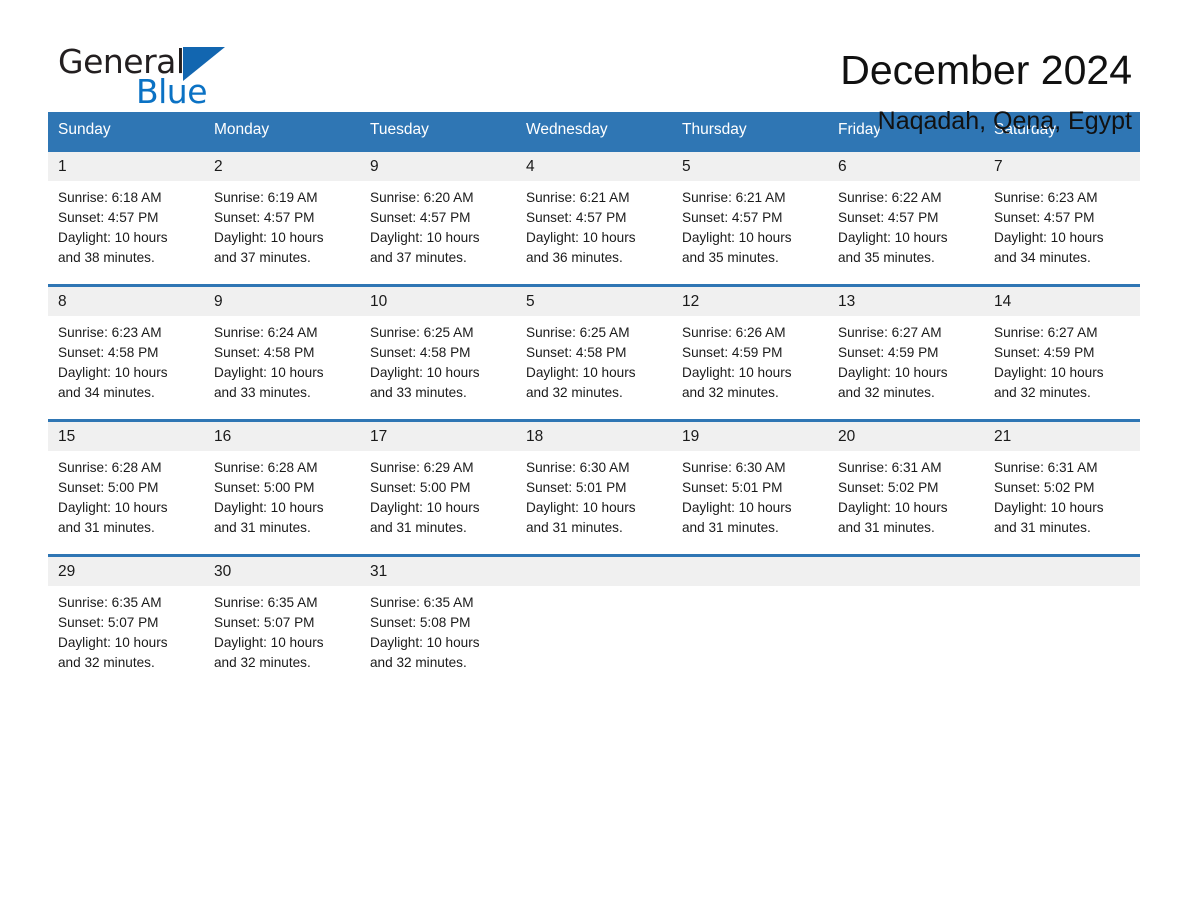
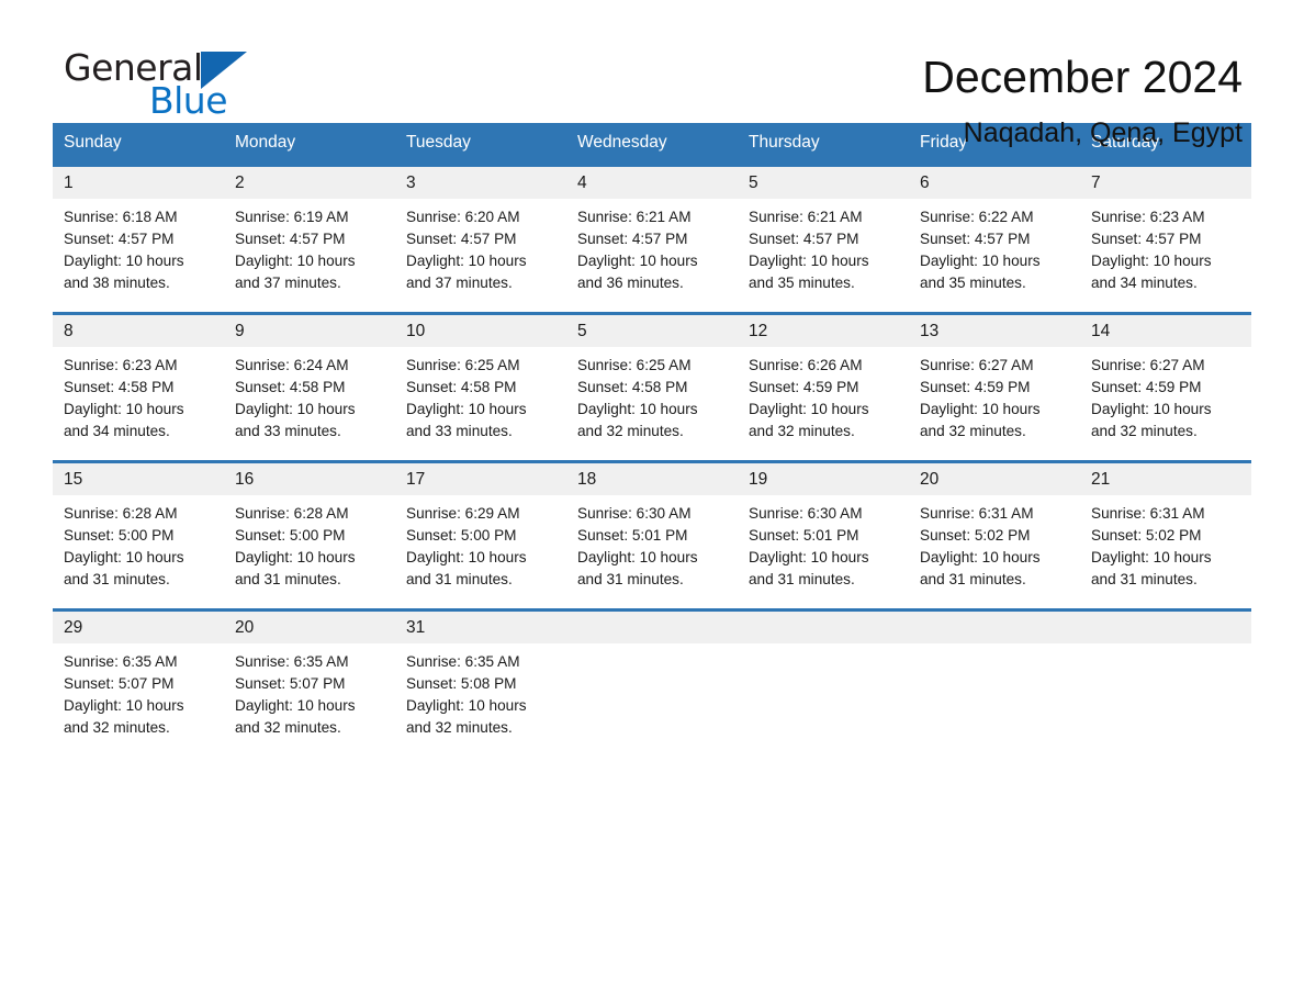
  General
  Blue
  December 2024
  Naqadah, Qena, Egypt
  Sunday	Monday	Tuesday	Wednesday	Thursday	Friday	Saturday
- 1Sunrise: 6:18 AMSunset: 4:57 PMDaylight: 10 hoursand 38 minutes.	2Sunrise: 6:19 AMSunset: 4:57 PMDaylight: 10 hoursand 37 minutes.	9Sunrise: 6:20 AMSunset: 4:57 PMDaylight: 10 hoursand 37 minutes.	4Sunrise: 6:21 AMSunset: 4:57 PMDaylight: 10 hoursand 36 minutes.	5Sunrise: 6:21 AMSunset: 4:57 PMDaylight: 10 hoursand 35 minutes.	6Sunrise: 6:22 AMSunset: 4:57 PMDaylight: 10 hoursand 35 minutes.	7Sunrise: 6:23 AMSunset: 4:57 PMDaylight: 10 hoursand 34 minutes.
+ 1Sunrise: 6:18 AMSunset: 4:57 PMDaylight: 10 hoursand 38 minutes.	2Sunrise: 6:19 AMSunset: 4:57 PMDaylight: 10 hoursand 37 minutes.	3Sunrise: 6:20 AMSunset: 4:57 PMDaylight: 10 hoursand 37 minutes.	4Sunrise: 6:21 AMSunset: 4:57 PMDaylight: 10 hoursand 36 minutes.	5Sunrise: 6:21 AMSunset: 4:57 PMDaylight: 10 hoursand 35 minutes.	6Sunrise: 6:22 AMSunset: 4:57 PMDaylight: 10 hoursand 35 minutes.	7Sunrise: 6:23 AMSunset: 4:57 PMDaylight: 10 hoursand 34 minutes.
  8Sunrise: 6:23 AMSunset: 4:58 PMDaylight: 10 hoursand 34 minutes.	9Sunrise: 6:24 AMSunset: 4:58 PMDaylight: 10 hoursand 33 minutes.	10Sunrise: 6:25 AMSunset: 4:58 PMDaylight: 10 hoursand 33 minutes.	5Sunrise: 6:25 AMSunset: 4:58 PMDaylight: 10 hoursand 32 minutes.	12Sunrise: 6:26 AMSunset: 4:59 PMDaylight: 10 hoursand 32 minutes.	13Sunrise: 6:27 AMSunset: 4:59 PMDaylight: 10 hoursand 32 minutes.	14Sunrise: 6:27 AMSunset: 4:59 PMDaylight: 10 hoursand 32 minutes.
  15Sunrise: 6:28 AMSunset: 5:00 PMDaylight: 10 hoursand 31 minutes.	16Sunrise: 6:28 AMSunset: 5:00 PMDaylight: 10 hoursand 31 minutes.	17Sunrise: 6:29 AMSunset: 5:00 PMDaylight: 10 hoursand 31 minutes.	18Sunrise: 6:30 AMSunset: 5:01 PMDaylight: 10 hoursand 31 minutes.	19Sunrise: 6:30 AMSunset: 5:01 PMDaylight: 10 hoursand 31 minutes.	20Sunrise: 6:31 AMSunset: 5:02 PMDaylight: 10 hoursand 31 minutes.	21Sunrise: 6:31 AMSunset: 5:02 PMDaylight: 10 hoursand 31 minutes.
- 29Sunrise: 6:35 AMSunset: 5:07 PMDaylight: 10 hoursand 32 minutes.	30Sunrise: 6:35 AMSunset: 5:07 PMDaylight: 10 hoursand 32 minutes.	31Sunrise: 6:35 AMSunset: 5:08 PMDaylight: 10 hoursand 32 minutes.
+ 29Sunrise: 6:35 AMSunset: 5:07 PMDaylight: 10 hoursand 32 minutes.	20Sunrise: 6:35 AMSunset: 5:07 PMDaylight: 10 hoursand 32 minutes.	31Sunrise: 6:35 AMSunset: 5:08 PMDaylight: 10 hoursand 32 minutes.
